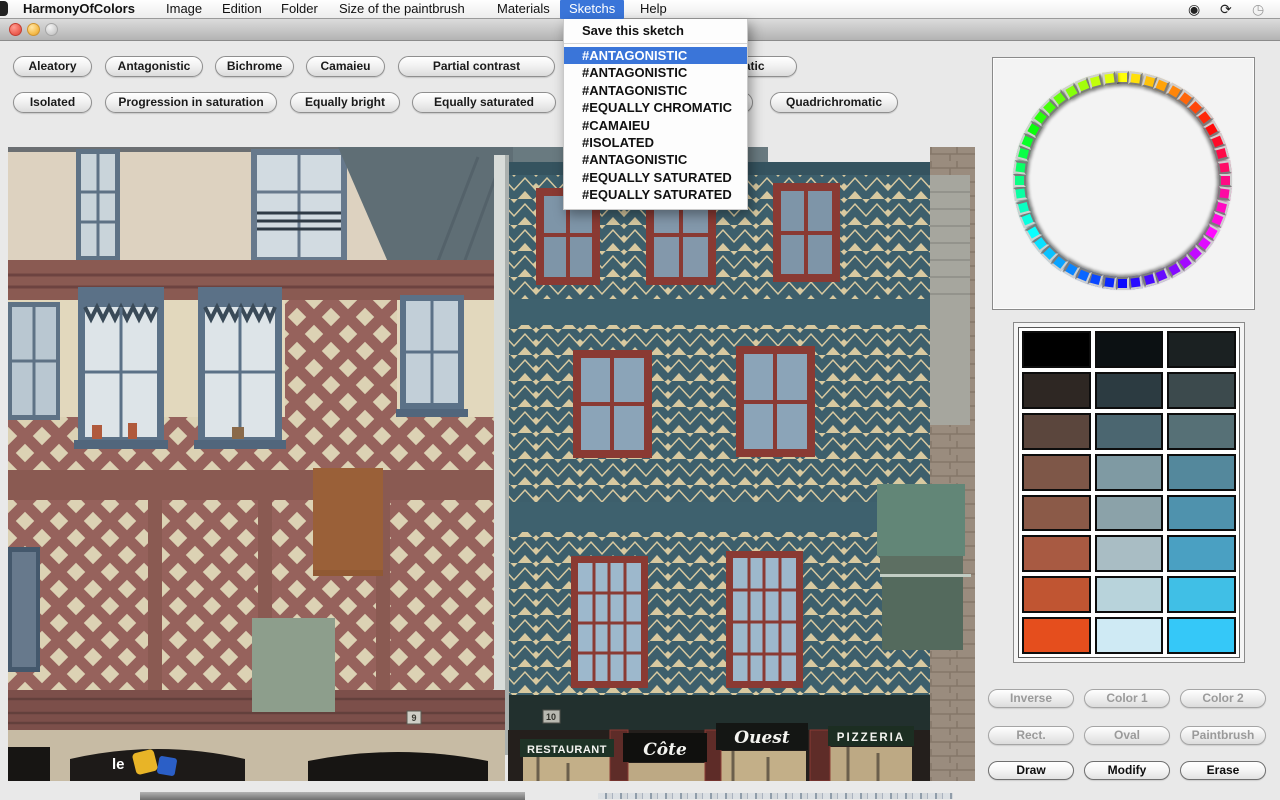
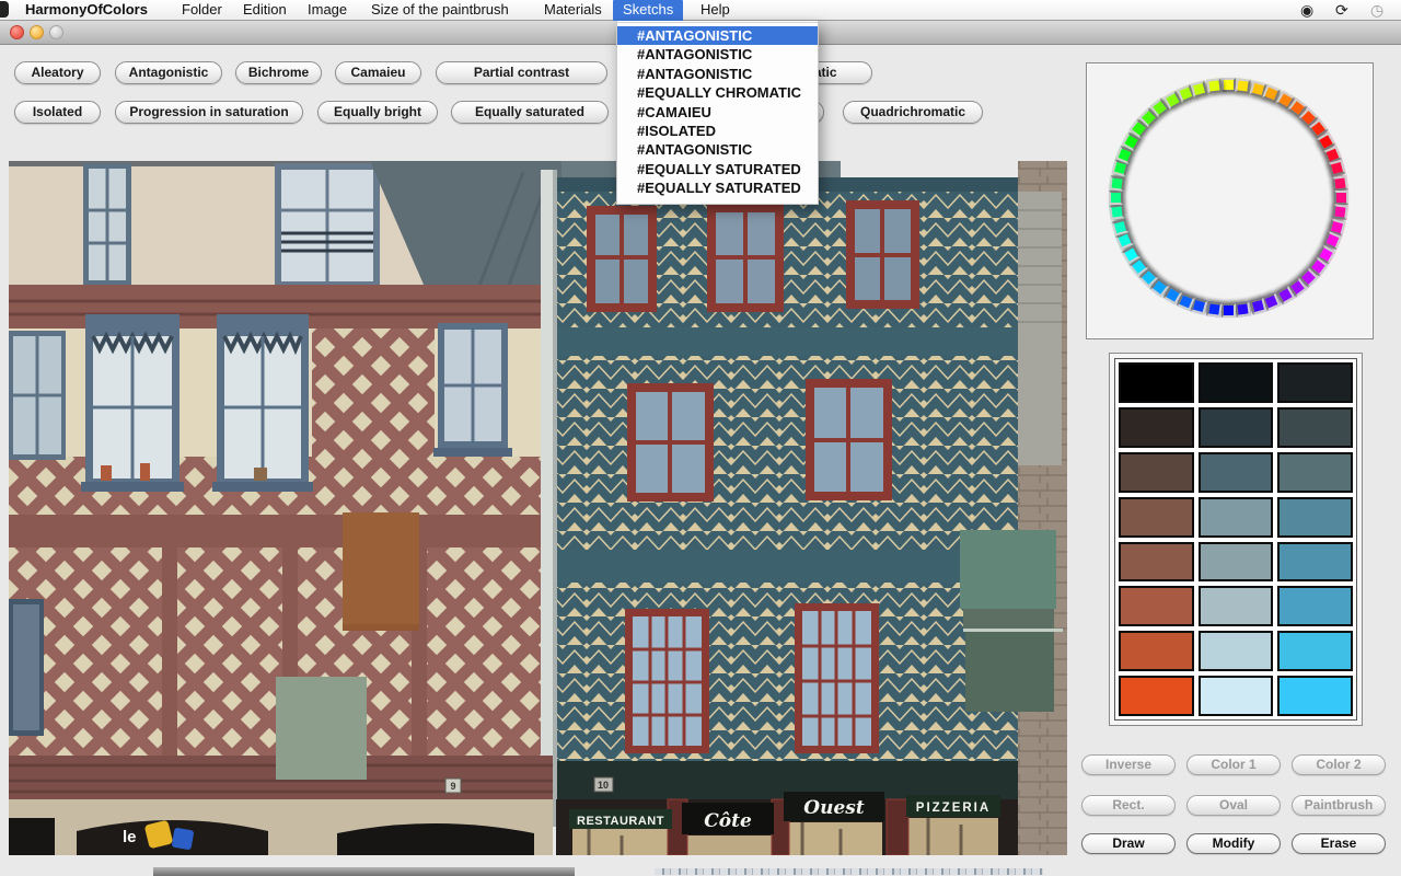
  HarmonyOfColors
- Image
+ Folder
  Edition
- Folder
+ Image
  Size of the paintbrush
  Materials
  Sketchs
  Help
  ◉
  ⟳
  ◷
  Aleatory
  Antagonistic
  Bichrome
  Camaieu
  Partial contrast
  Isolated
  Progression in saturation
  Equally bright
  Equally saturated
  Quadrichromatic
  le
  9
  RESTAURANT
  Côte
  Ouest
  PIZZERIA
  10
- Save this sketch
  #ANTAGONISTIC
  #ANTAGONISTIC
  #ANTAGONISTIC
  #EQUALLY CHROMATIC
  #CAMAIEU
  #ISOLATED
  #ANTAGONISTIC
  #EQUALLY SATURATED
  #EQUALLY SATURATED
  Inverse
  Color 1
  Color 2
  Rect.
  Oval
  Paintbrush
  Draw
  Modify
  Erase
